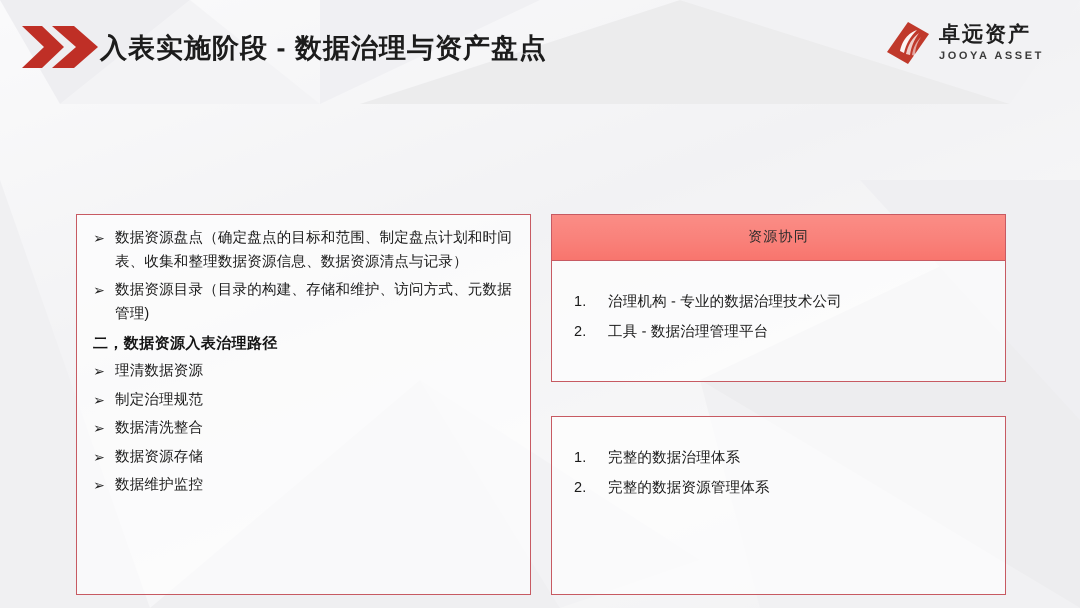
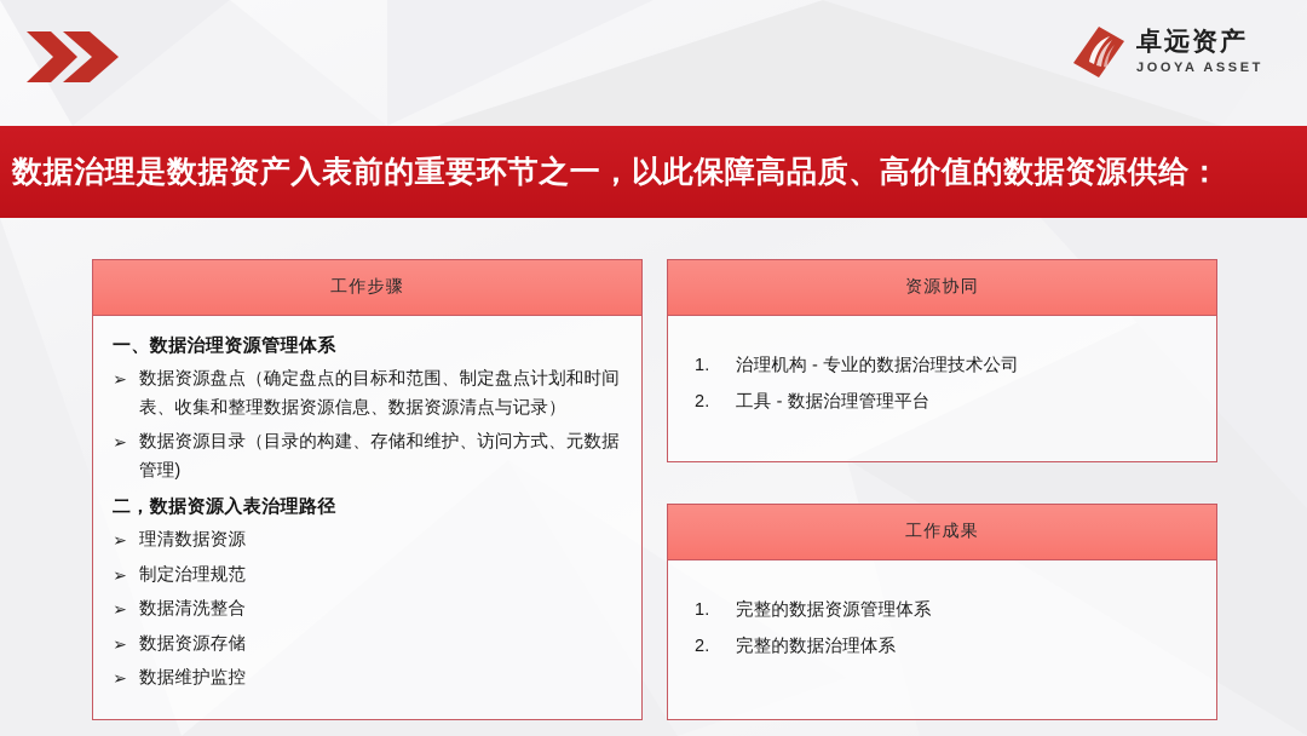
- 入表实施阶段 - 数据治理与资产盘点
  卓远资产
  JOOYA ASSET
+ 数据治理是数据资产入表前的重要环节之一，以此保障高品质、高价值的数据资源供给：
+ 工作步骤
+ 一、数据治理资源管理体系
  ➢
  数据资源盘点（确定盘点的目标和范围、制定盘点计划和时间表、收集和整理数据资源信息、数据资源清点与记录）
  ➢
  数据资源目录（目录的构建、存储和维护、访问方式、元数据管理)
  二，数据资源入表治理路径
  ➢
  理清数据资源
  ➢
  制定治理规范
  ➢
  数据清洗整合
  ➢
  数据资源存储
  ➢
  数据维护监控
  资源协同
  1.
  治理机构 - 专业的数据治理技术公司
  2.
  工具 - 数据治理管理平台
+ 工作成果
  1.
- 完整的数据治理体系
+ 完整的数据资源管理体系
  2.
- 完整的数据资源管理体系
+ 完整的数据治理体系
